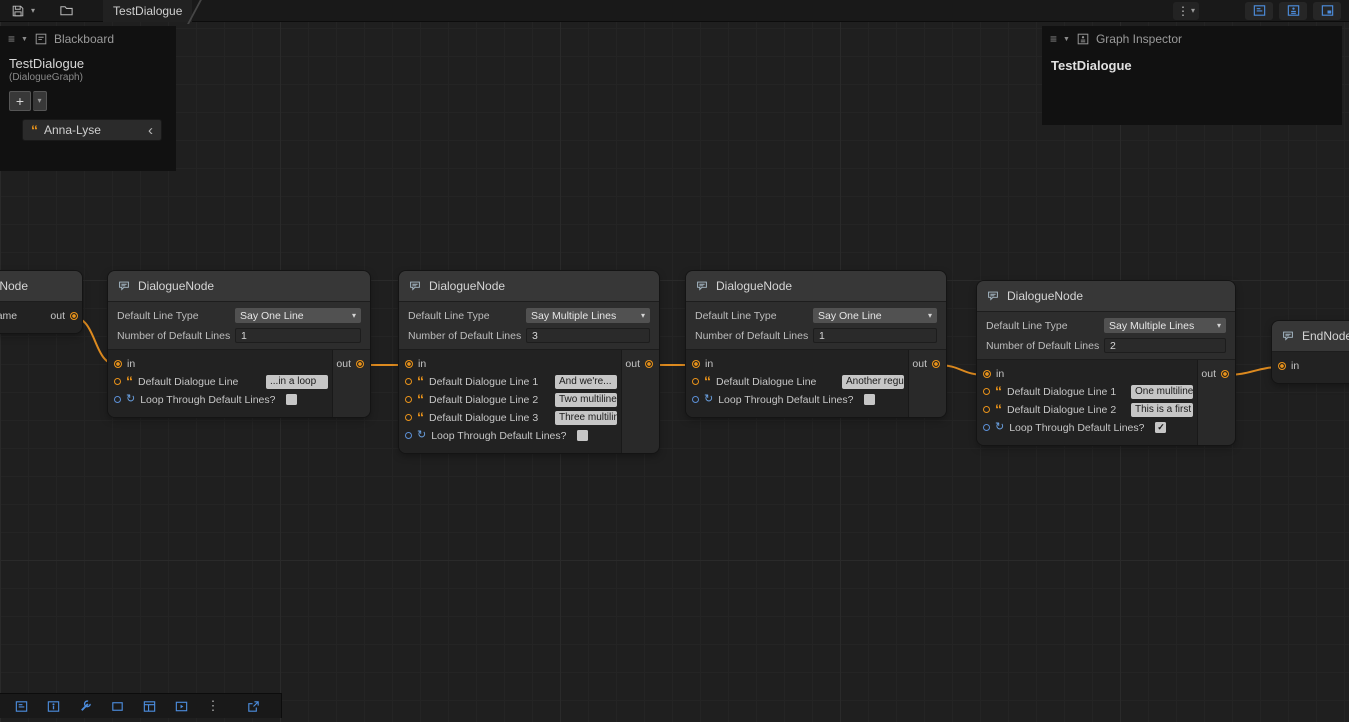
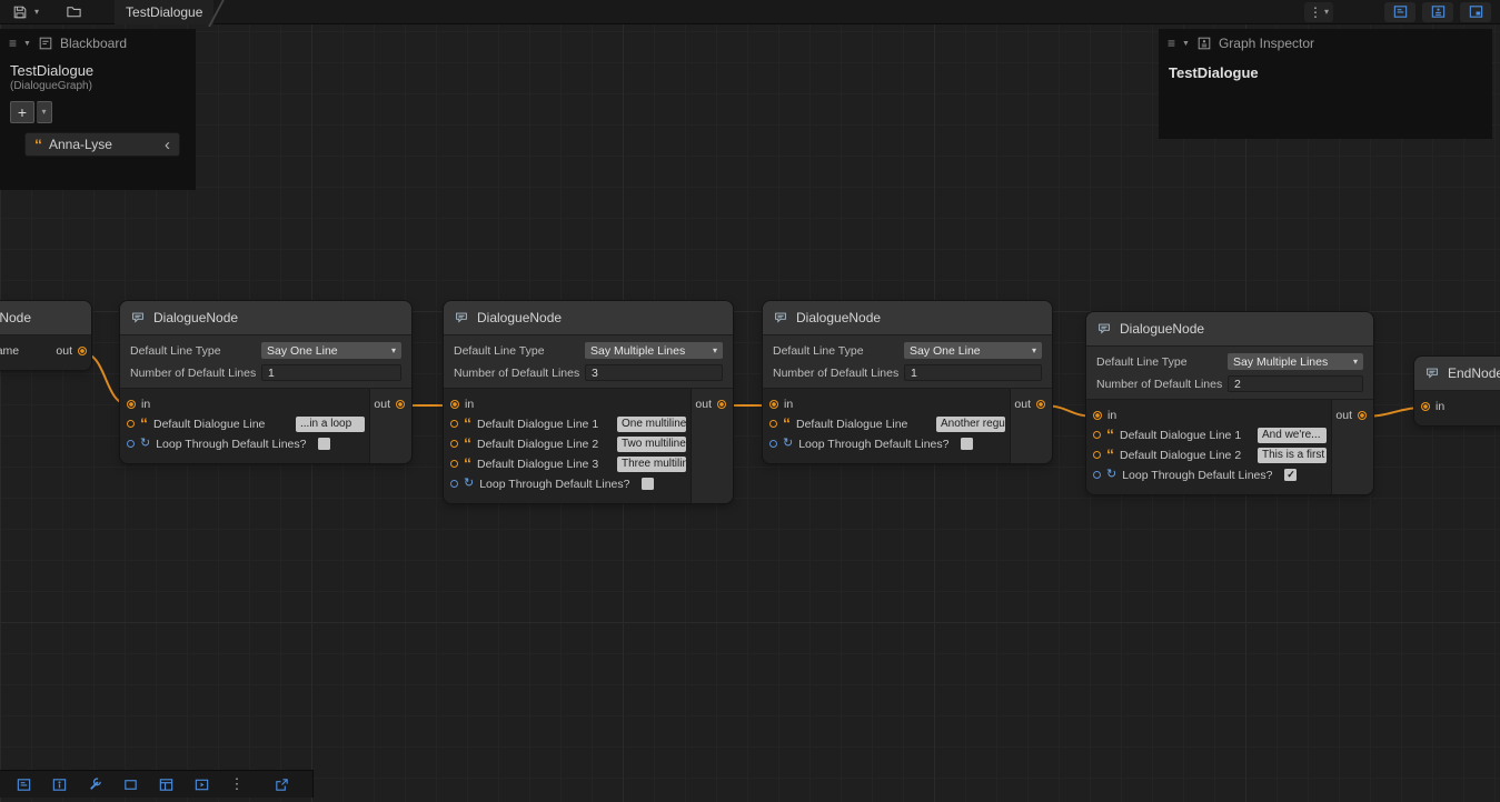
  out
  DialogueNode
  Default Line Type
  Say One Line
  ▾
  Number of Default Lines
  1
  in
  “
  Default Dialogue Line
  ...in a loop
  ↻
  Loop Through Default Lines?
  out
  DialogueNode
  Default Line Type
  Say Multiple Lines
  ▾
  Number of Default Lines
  3
  in
  “
  Default Dialogue Line 1
- And we're...
+ One multiline
  “
  Default Dialogue Line 2
  Two multiline
  “
  Default Dialogue Line 3
  Three multilin
  ↻
  Loop Through Default Lines?
  out
  DialogueNode
  Default Line Type
  Say One Line
  ▾
  Number of Default Lines
  1
  in
  “
  Default Dialogue Line
  Another regu
  ↻
  Loop Through Default Lines?
  out
  DialogueNode
  Default Line Type
  Say Multiple Lines
  ▾
  Number of Default Lines
  2
  in
  “
  Default Dialogue Line 1
- One multiline
+ And we're...
  “
  Default Dialogue Line 2
  This is a first
  ↻
  Loop Through Default Lines?
  ✓
  out
  EndNod
  in
  ≡
  Blackboard
  TestDialogue
  (DialogueGraph)
  +
  ▾
  “
  Anna-Lyse
  ‹
  ≡
  Graph Inspector
  TestDialogue
  ▾
  TestDialogue
  ⋮
  ▾
  ⋮
